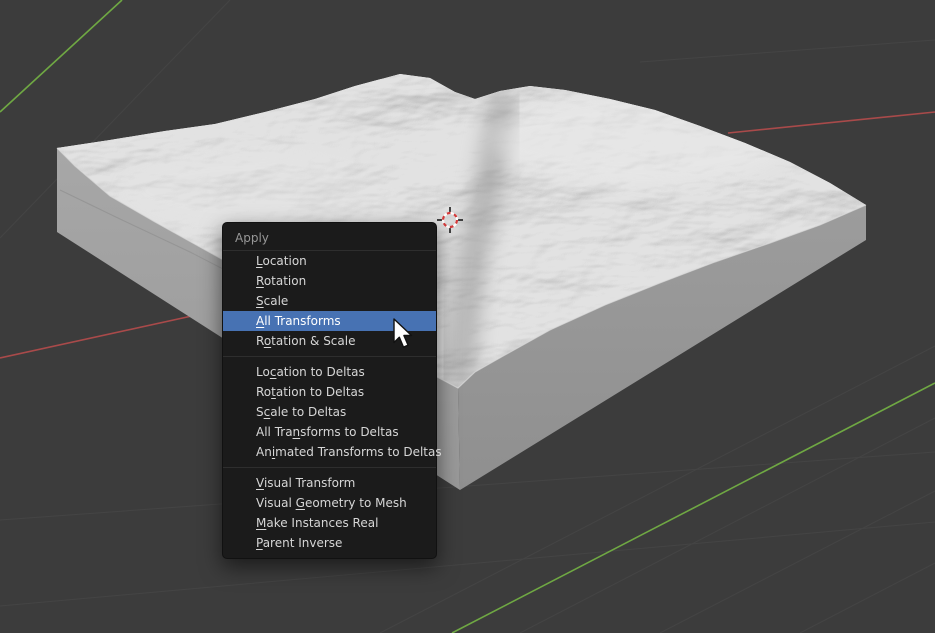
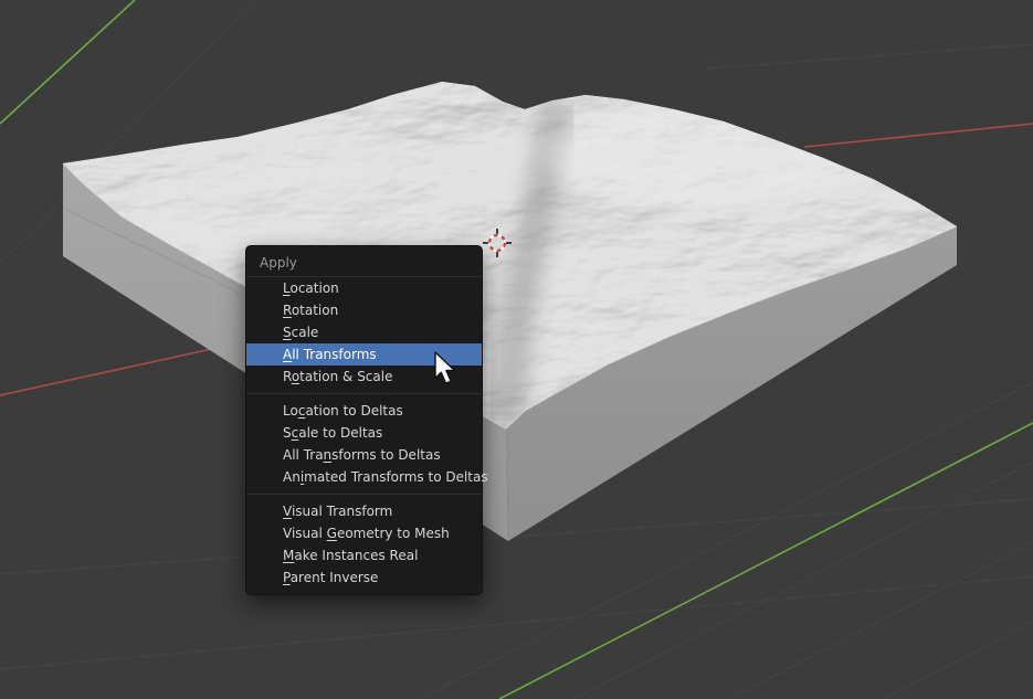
  Apply
  Location
  Rotation
  Scale
  All Transforms
  Rotation & Scale
  Location to Deltas
- Rotation to Deltas
  Scale to Deltas
  All Transforms to Deltas
  Animated Transforms to Deltas
  Visual Transform
  Visual Geometry to Mesh
  Make Instances Real
  Parent Inverse
